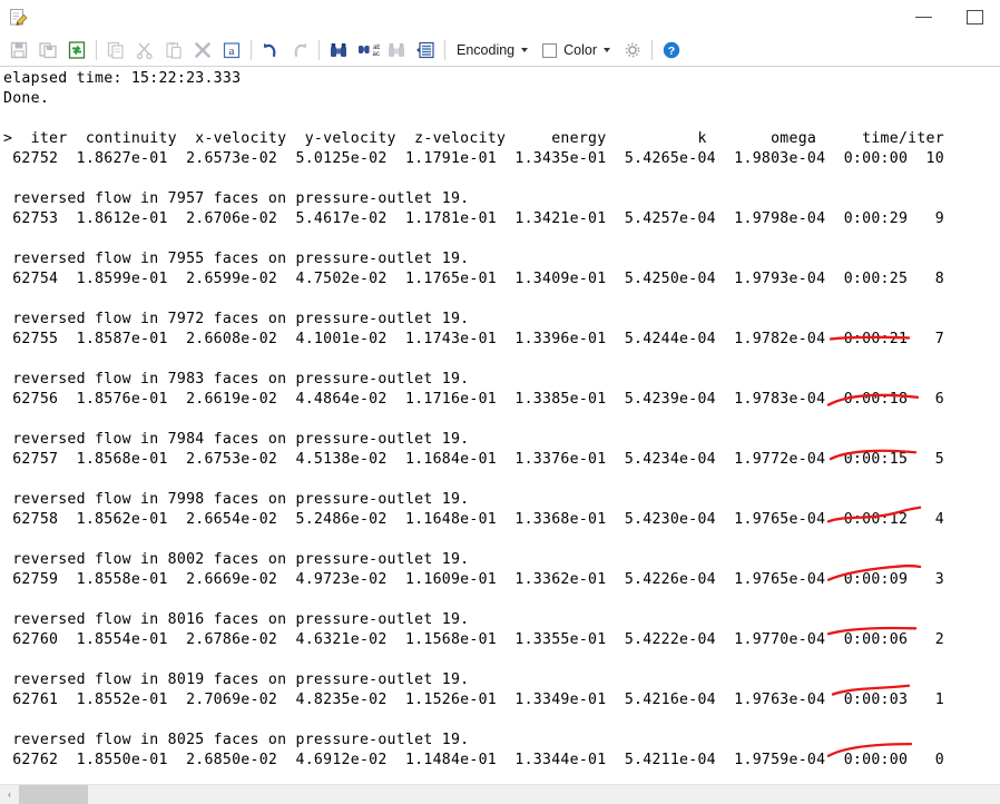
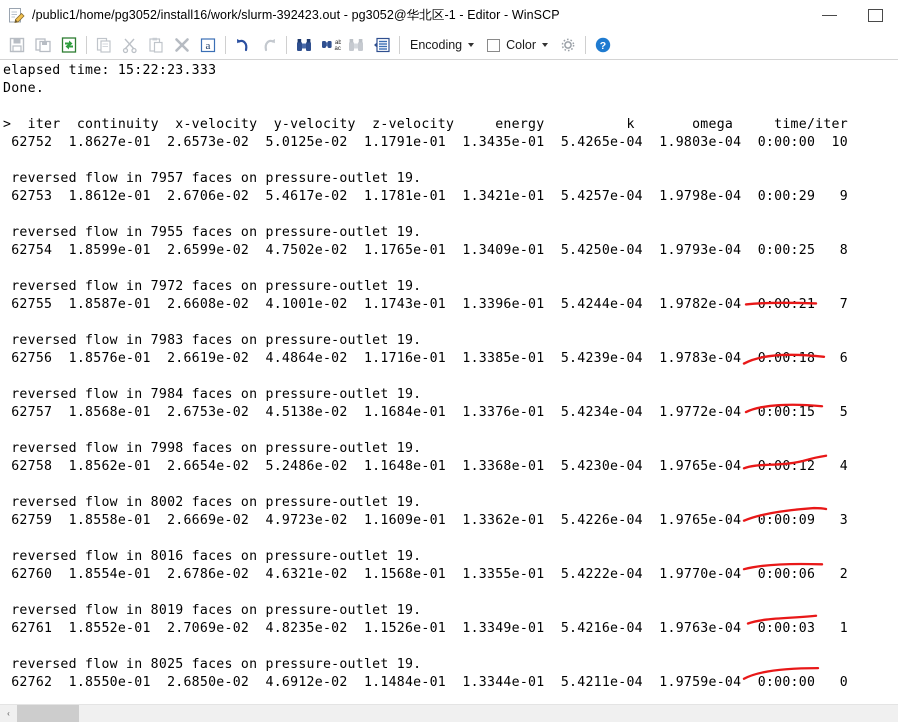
+ /public1/home/pg3052/install16/work/slurm-392423.out - pg3052@华北区-1 - Editor - WinSCP
  a
  Encoding
  Color
  ?
  elapsed time: 15:22:23.333
  Done.
  > iter continuity x-velocity y-velocity z-velocity energy k omega time/iter
  62752 1.8627e-01 2.6573e-02 5.0125e-02 1.1791e-01 1.3435e-01 5.4265e-04 1.9803e-04 0:00:00 10
  reversed flow in 7957 faces on pressure-outlet 19.
  62753 1.8612e-01 2.6706e-02 5.4617e-02 1.1781e-01 1.3421e-01 5.4257e-04 1.9798e-04 0:00:29 9
  reversed flow in 7955 faces on pressure-outlet 19.
  62754 1.8599e-01 2.6599e-02 4.7502e-02 1.1765e-01 1.3409e-01 5.4250e-04 1.9793e-04 0:00:25 8
  reversed flow in 7972 faces on pressure-outlet 19.
  62755 1.8587e-01 2.6608e-02 4.1001e-02 1.1743e-01 1.3396e-01 5.4244e-04 1.9782e-04 0:00:21 7
  reversed flow in 7983 faces on pressure-outlet 19.
  62756 1.8576e-01 2.6619e-02 4.4864e-02 1.1716e-01 1.3385e-01 5.4239e-04 1.9783e-04 0:00:18 6
  reversed flow in 7984 faces on pressure-outlet 19.
  62757 1.8568e-01 2.6753e-02 4.5138e-02 1.1684e-01 1.3376e-01 5.4234e-04 1.9772e-04 0:00:15 5
  reversed flow in 7998 faces on pressure-outlet 19.
  62758 1.8562e-01 2.6654e-02 5.2486e-02 1.1648e-01 1.3368e-01 5.4230e-04 1.9765e-04 0:00:12 4
  reversed flow in 8002 faces on pressure-outlet 19.
  62759 1.8558e-01 2.6669e-02 4.9723e-02 1.1609e-01 1.3362e-01 5.4226e-04 1.9765e-04 0:00:09 3
  reversed flow in 8016 faces on pressure-outlet 19.
  62760 1.8554e-01 2.6786e-02 4.6321e-02 1.1568e-01 1.3355e-01 5.4222e-04 1.9770e-04 0:00:06 2
  reversed flow in 8019 faces on pressure-outlet 19.
  62761 1.8552e-01 2.7069e-02 4.8235e-02 1.1526e-01 1.3349e-01 5.4216e-04 1.9763e-04 0:00:03 1
  reversed flow in 8025 faces on pressure-outlet 19.
  62762 1.8550e-01 2.6850e-02 4.6912e-02 1.1484e-01 1.3344e-01 5.4211e-04 1.9759e-04 0:00:00 0
  ‹
